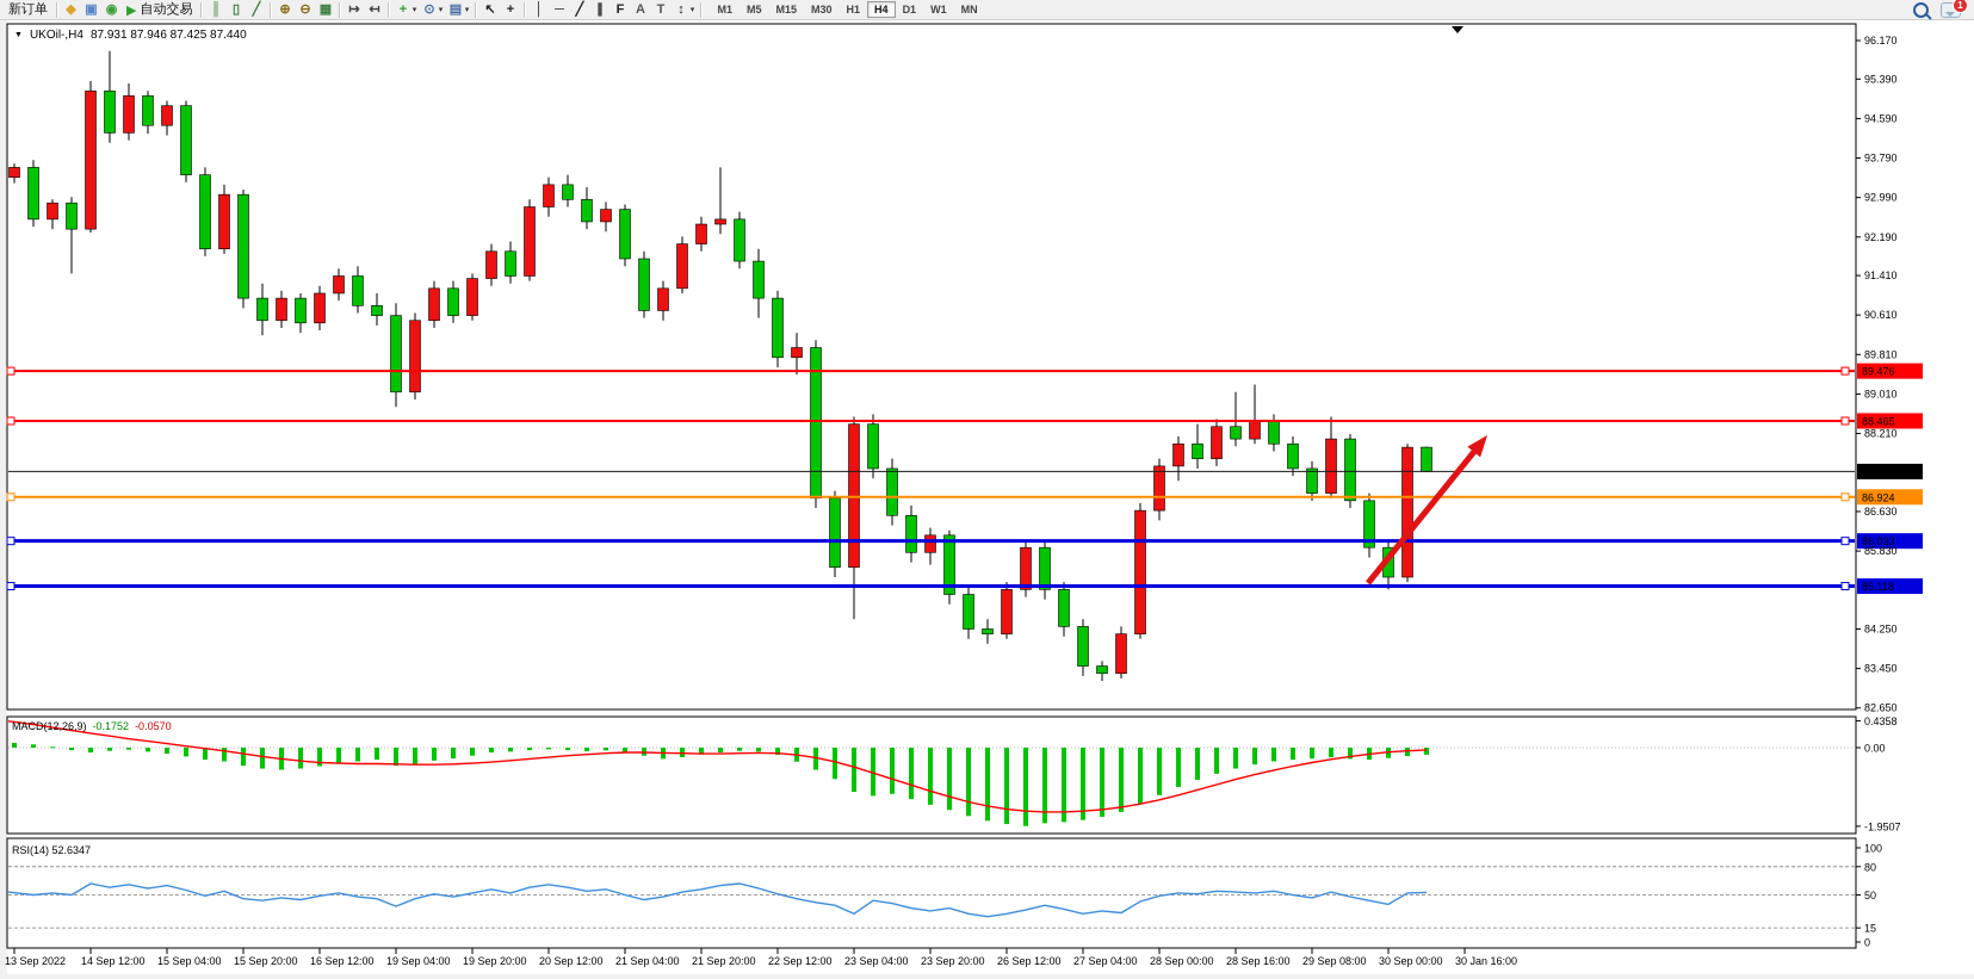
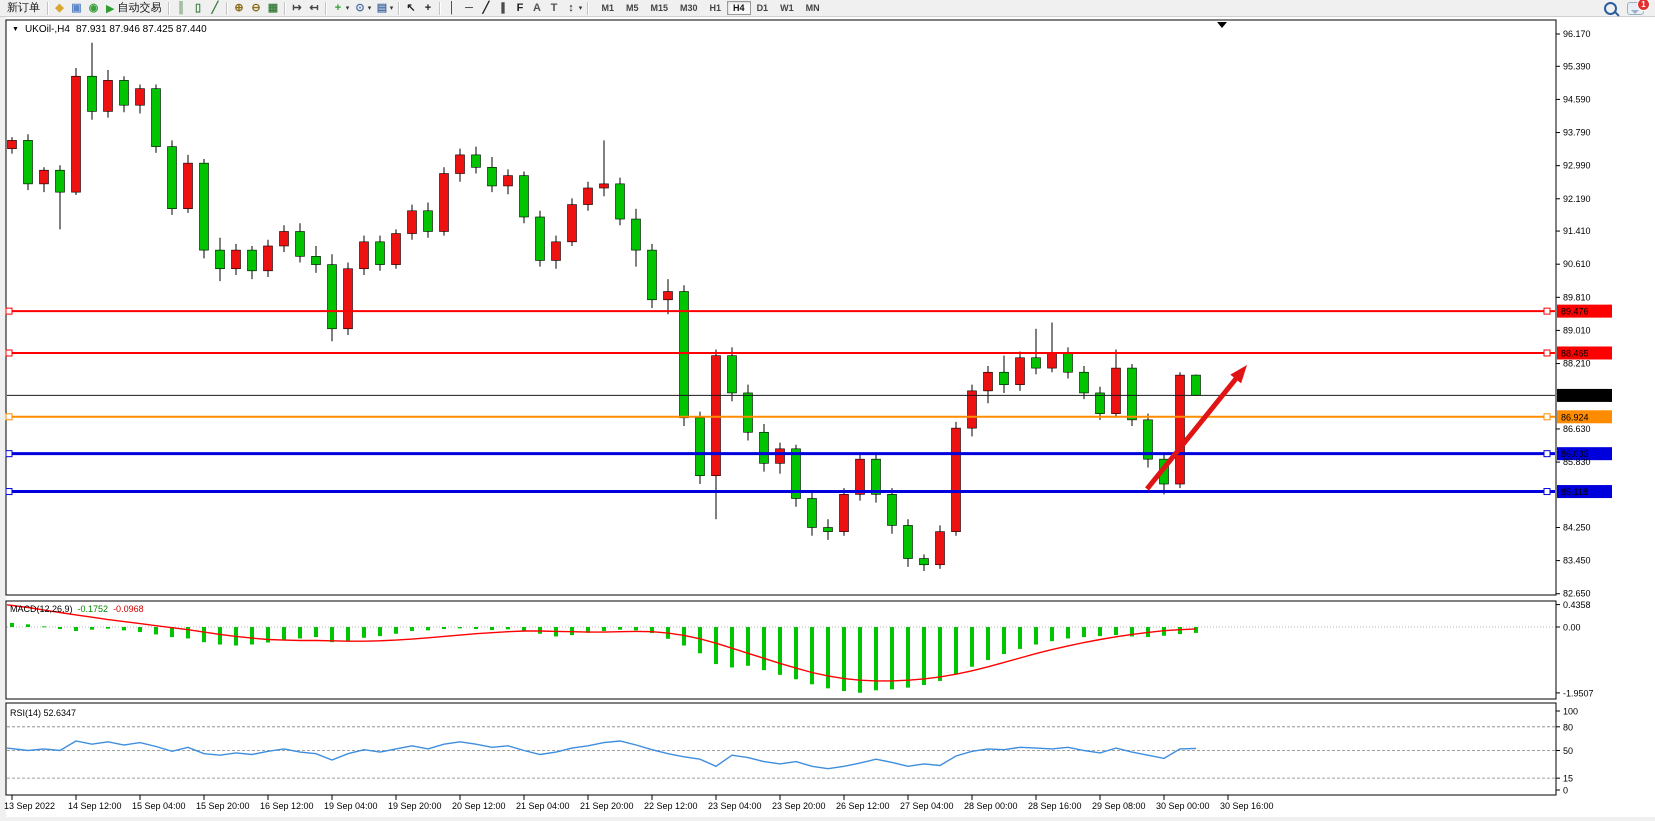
  新订单
  ◆
  ▣
  ◉
  ▶
  自动交易
  ║
  ▯
  ╱
  ⊕
  ⊖
  ▦
  ↦
  ↤
  +
  ⊙
  ▤
  ↖
  +
  │
  ─
  ╱
  ∥
  F
  A
  T
  ↕
  M1
  M5
  M15
  M30
  H1
  H4
  D1
  W1
  MN
  1
  UKOil-,H4
  87.931 87.946 87.425 87.440
  89.476
  88.465
  86.924
  86.033
  85.118
  96.170
  95.390
  94.590
  93.790
  92.990
  92.190
  91.410
  90.610
  89.810
  89.010
  88.210
  86.630
  85.830
  84.250
  83.450
  82.650
  0.4358
  0.00
  -1.9507
  100
  80
  50
  15
  0
  13 Sep 2022
  14 Sep 12:00
  15 Sep 04:00
  15 Sep 20:00
  16 Sep 12:00
  19 Sep 04:00
  19 Sep 20:00
  20 Sep 12:00
  21 Sep 04:00
  21 Sep 20:00
  22 Sep 12:00
  23 Sep 04:00
  23 Sep 20:00
  26 Sep 12:00
  27 Sep 04:00
  28 Sep 00:00
  28 Sep 16:00
  29 Sep 08:00
  30 Sep 00:00
- 30 Jan 16:00
+ 30 Sep 16:00
- MACD(12,26,9) -0.1752 -0.0570
+ MACD(12,26,9) -0.1752 -0.0968
  RSI(14) 52.6347
